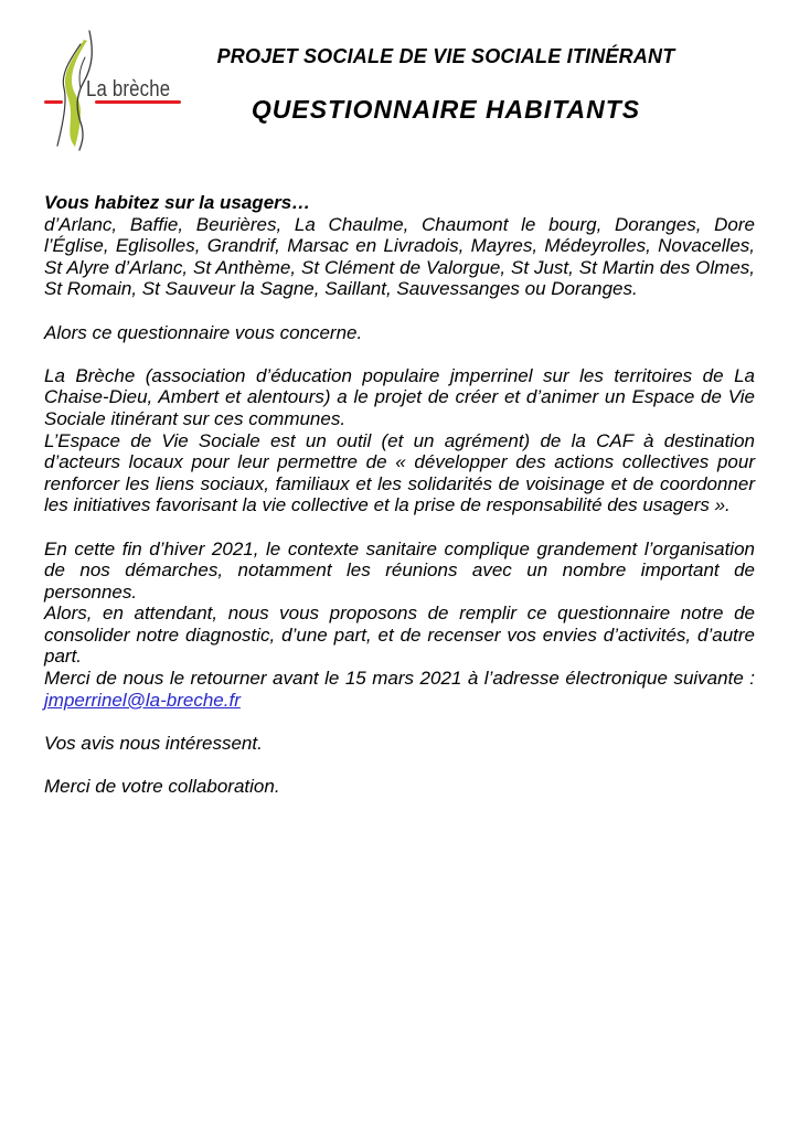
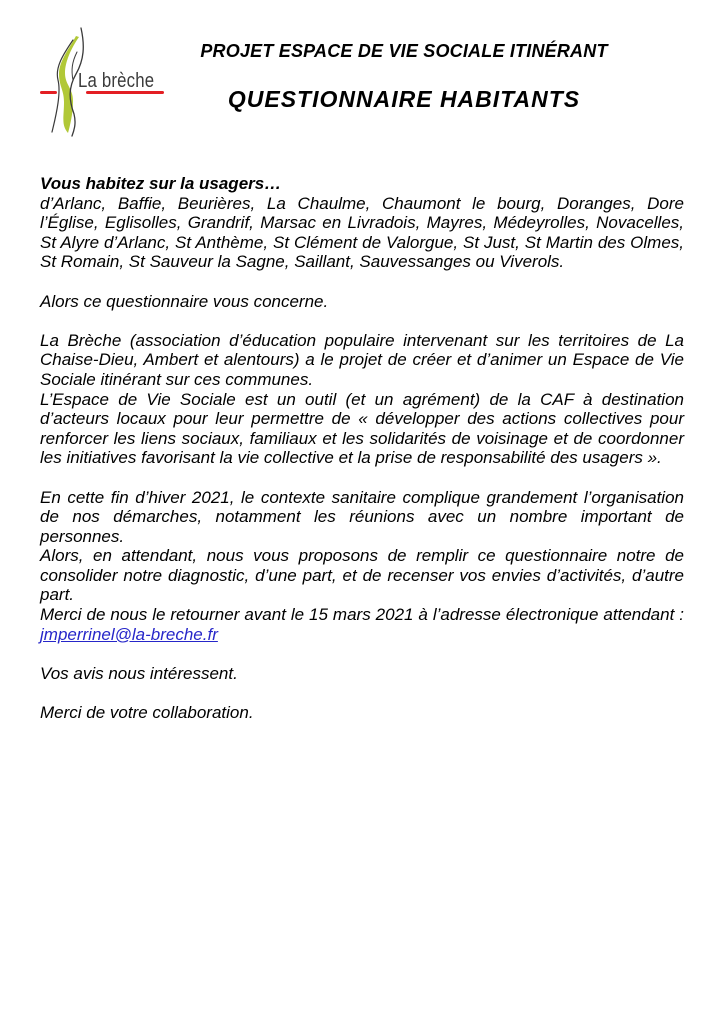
  La brèche
- PROJET SOCIALE DE VIE SOCIALE ITINÉRANT
+ PROJET ESPACE DE VIE SOCIALE ITINÉRANT
  QUESTIONNAIRE HABITANTS
  Vous habitez sur la usagers…
- d’Arlanc, Baffie, Beurières, La Chaulme, Chaumont le bourg, Doranges, Dore l’Église, Eglisolles, Grandrif, Marsac en Livradois, Mayres, Médeyrolles, Novacelles, St Alyre d’Arlanc, St Anthème, St Clément de Valorgue, St Just, St Martin des Olmes, St Romain, St Sauveur la Sagne, Saillant, Sauvessanges ou Doranges.
+ d’Arlanc, Baffie, Beurières, La Chaulme, Chaumont le bourg, Doranges, Dore l’Église, Eglisolles, Grandrif, Marsac en Livradois, Mayres, Médeyrolles, Novacelles, St Alyre d’Arlanc, St Anthème, St Clément de Valorgue, St Just, St Martin des Olmes, St Romain, St Sauveur la Sagne, Saillant, Sauvessanges ou Viverols.
  Alors ce questionnaire vous concerne.
- La Brèche (association d’éducation populaire jmperrinel sur les territoires de La Chaise-Dieu, Ambert et alentours) a le projet de créer et d’animer un Espace de Vie Sociale itinérant sur ces communes.
+ La Brèche (association d’éducation populaire intervenant sur les territoires de La Chaise-Dieu, Ambert et alentours) a le projet de créer et d’animer un Espace de Vie Sociale itinérant sur ces communes.
  L’Espace de Vie Sociale est un outil (et un agrément) de la CAF à destination d’acteurs locaux pour leur permettre de « développer des actions collectives pour renforcer les liens sociaux, familiaux et les solidarités de voisinage et de coordonner les initiatives favorisant la vie collective et la prise de responsabilité des usagers ».
  En cette fin d’hiver 2021, le contexte sanitaire complique grandement l’organisation de nos démarches, notamment les réunions avec un nombre important de personnes.
  Alors, en attendant, nous vous proposons de remplir ce questionnaire notre de consolider notre diagnostic, d’une part, et de recenser vos envies d’activités, d’autre part.
- Merci de nous le retourner avant le 15 mars 2021 à l’adresse électronique suivante : jmperrinel@la-breche.fr
+ Merci de nous le retourner avant le 15 mars 2021 à l’adresse électronique attendant : jmperrinel@la-breche.fr
  Vos avis nous intéressent.
  Merci de votre collaboration.
